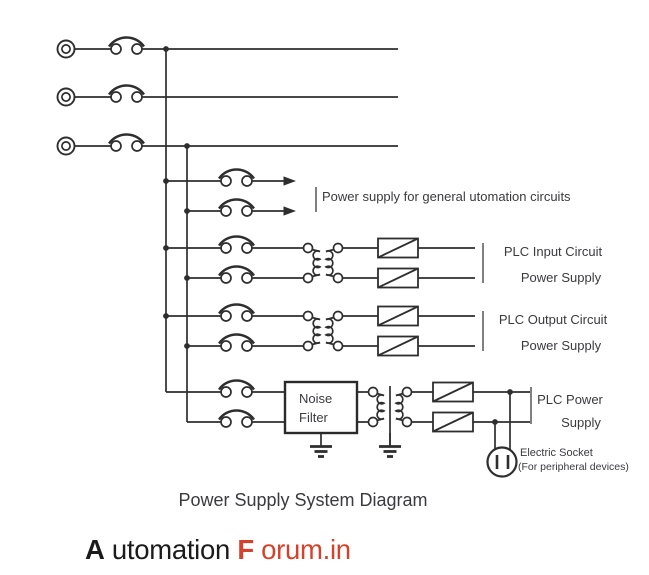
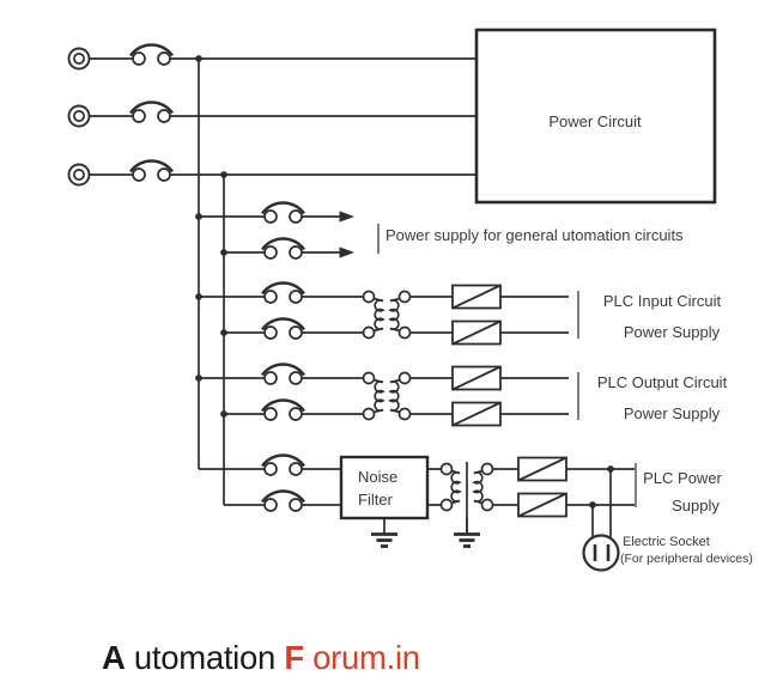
+ Power Circuit
  Noise
  Filter
  Power supply for general utomation circuits
  PLC Input Circuit
  Power Supply
  PLC Output Circuit
  Power Supply
  PLC Power
  Supply
  Electric Socket
  (For peripheral devices)
- Power Supply System Diagram
  A utomation F orum.in
